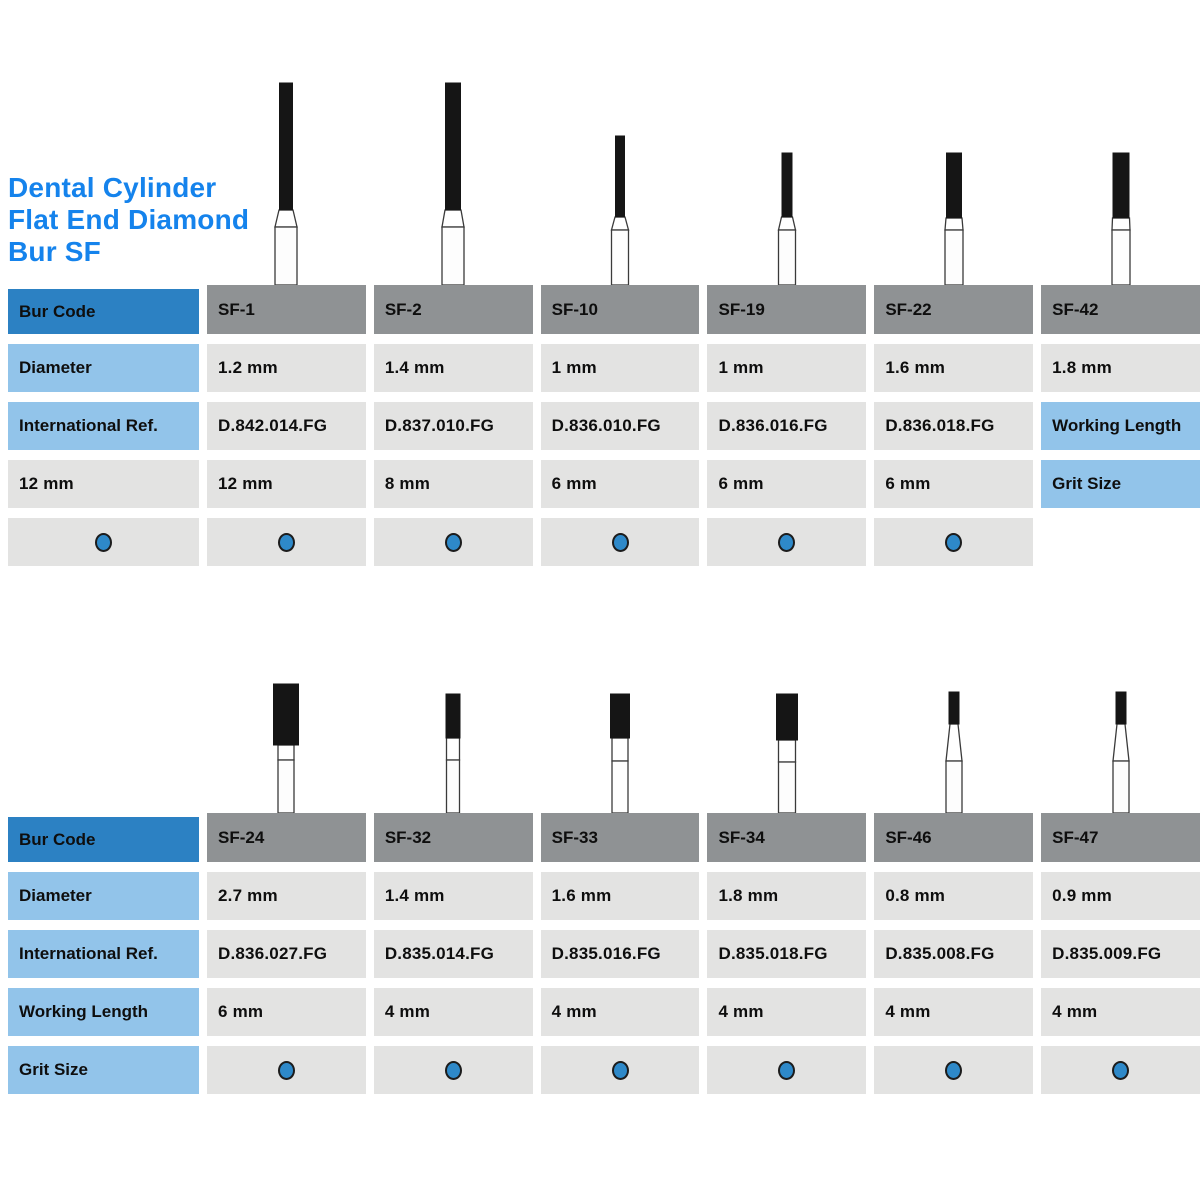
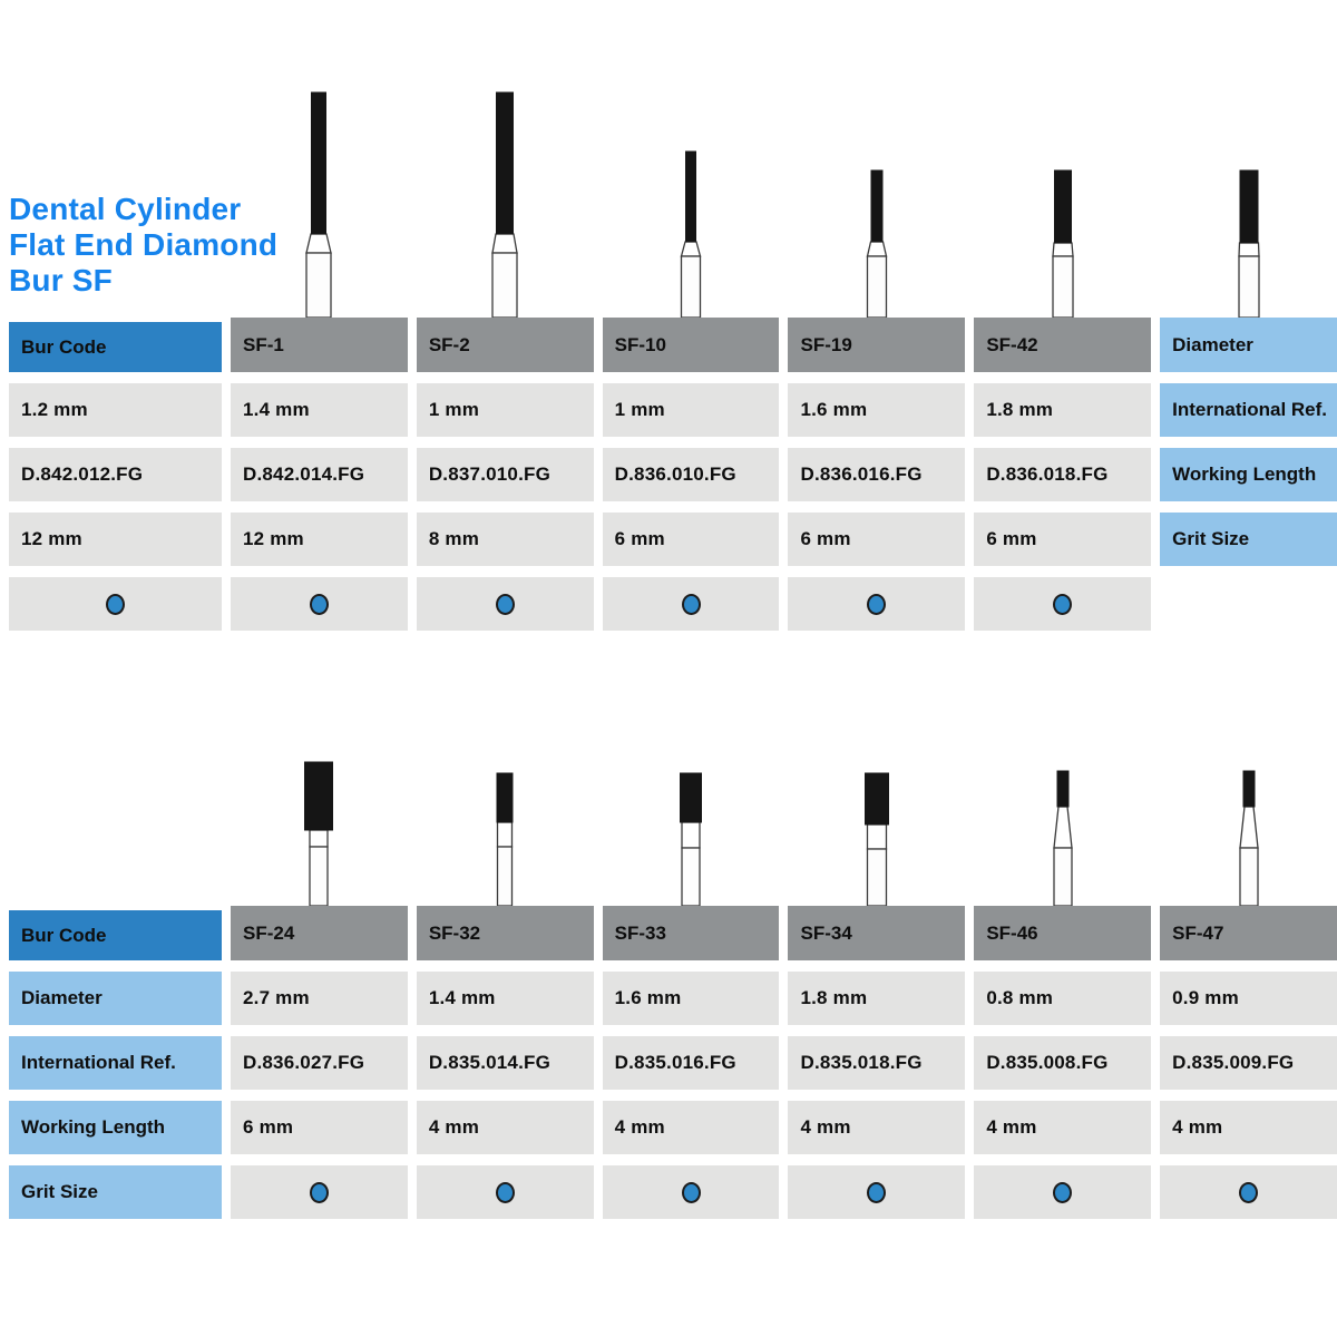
  Dental Cylinder
  Flat End Diamond
  Bur SF
  Bur Code
  SF-1
  SF-2
  SF-10
  SF-19
- SF-22
  SF-42
  Diameter
  1.2 mm
  1.4 mm
  1 mm
  1 mm
  1.6 mm
  1.8 mm
  International Ref.
+ D.842.012.FG
  D.842.014.FG
  D.837.010.FG
  D.836.010.FG
  D.836.016.FG
  D.836.018.FG
  Working Length
  12 mm
  12 mm
  8 mm
  6 mm
  6 mm
  6 mm
  Grit Size
  Bur Code
  SF-24
  SF-32
  SF-33
  SF-34
  SF-46
  SF-47
  Diameter
  2.7 mm
  1.4 mm
  1.6 mm
  1.8 mm
  0.8 mm
  0.9 mm
  International Ref.
  D.836.027.FG
  D.835.014.FG
  D.835.016.FG
  D.835.018.FG
  D.835.008.FG
  D.835.009.FG
  Working Length
  6 mm
  4 mm
  4 mm
  4 mm
  4 mm
  4 mm
  Grit Size
